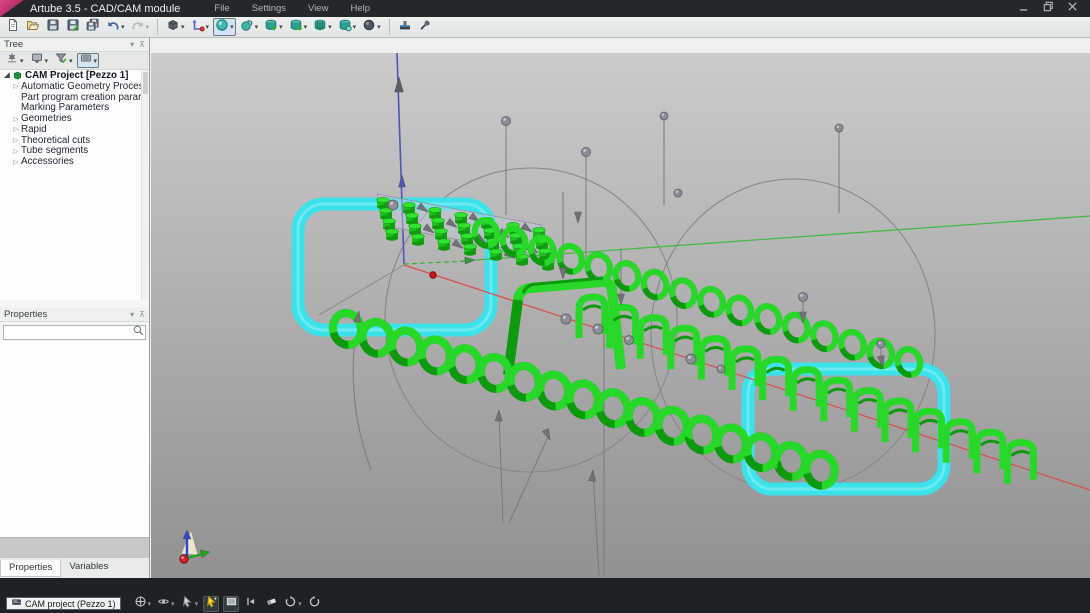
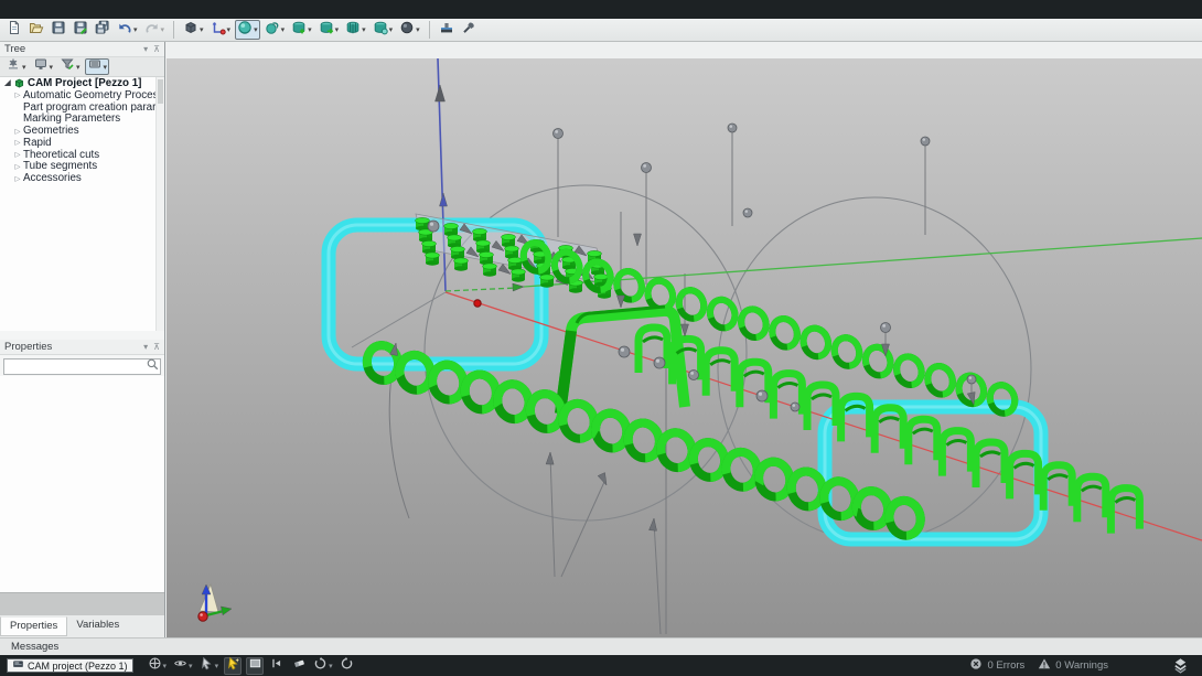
- Artube 3.5 - CAD/CAM module
- File
- Settings
- View
- Help
  Tree
  ▾
  ⊼
  CAM Project [Pezzo 1]
  Automatic Geometry Proce
  Part program creation parar
  Marking Parameters
  Geometries
  Rapid
  Theoretical cuts
  Tube segments
  Accessories
  Properties
  ▾
  ⊼
  Properties
  Variables
+ Messages
  CAM project (Pezzo 1)
+ 0 Errors
+ 0 Warnings
